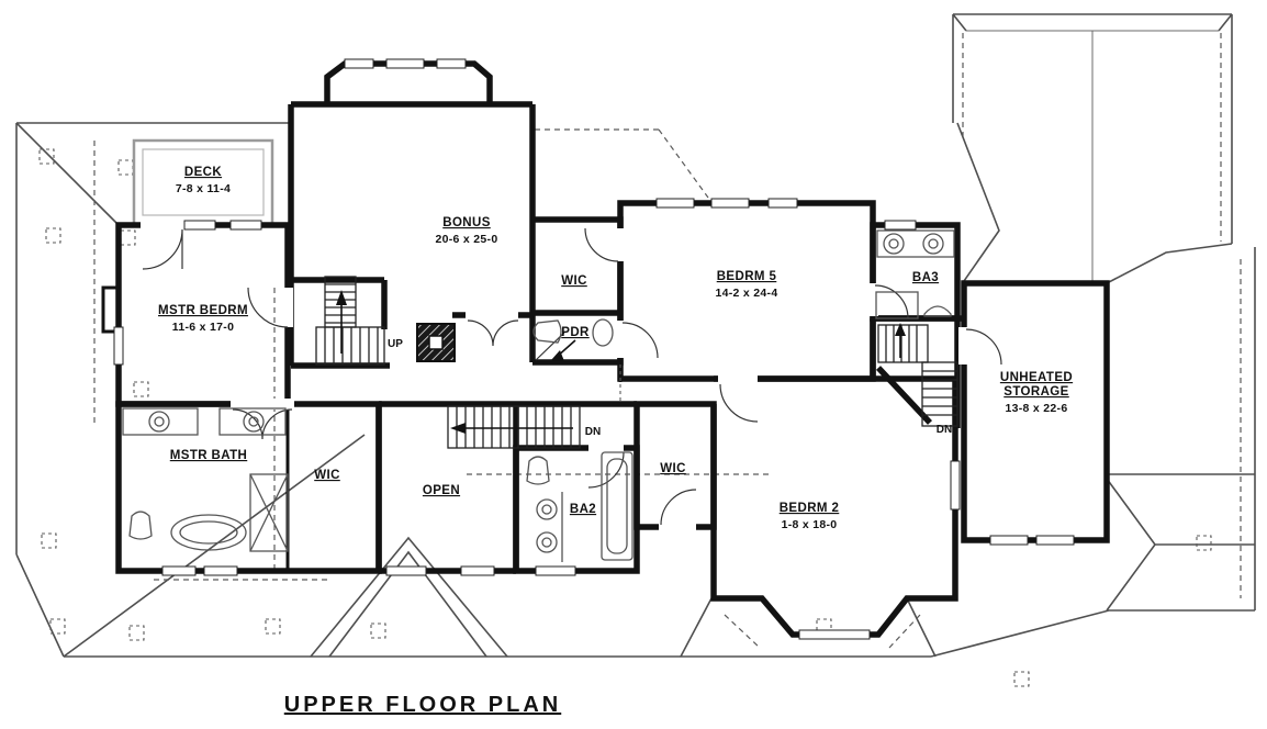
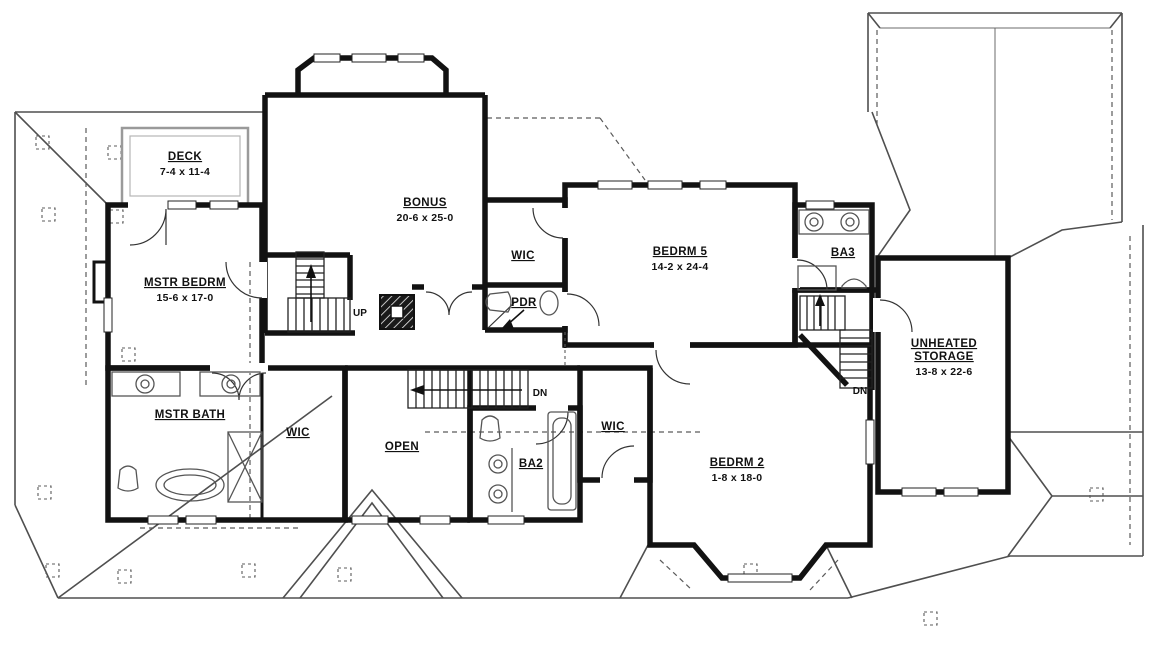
  DECK
- 7-8 x 11-4
+ 7-4 x 11-4
  MSTR BEDRM
- 11-6 x 17-0
+ 15-6 x 17-0
  BONUS
  20-6 x 25-0
  WIC
  PDR
  BEDRM 5
  14-2 x 24-4
  BA3
  UNHEATED
  STORAGE
  13-8 x 22-6
  MSTR BATH
  WIC
  OPEN
  BA2
  WIC
  BEDRM 2
  1-8 x 18-0
  UP
  DN
  DN
- UPPER FLOOR PLAN
